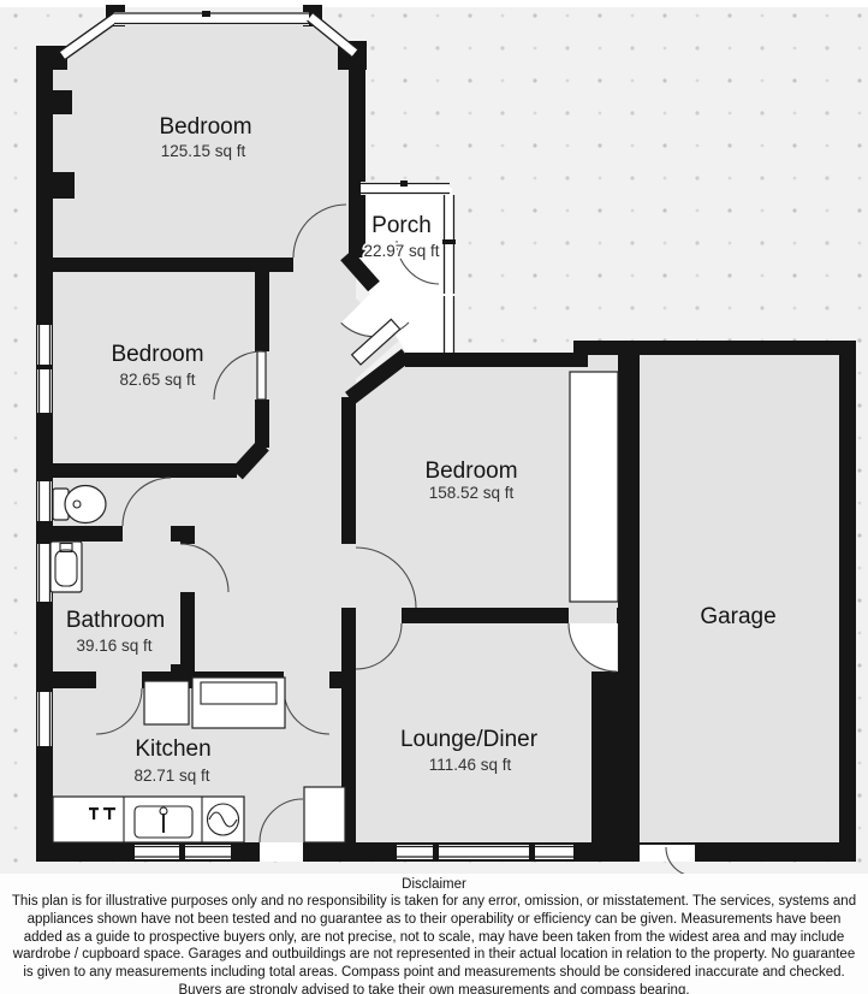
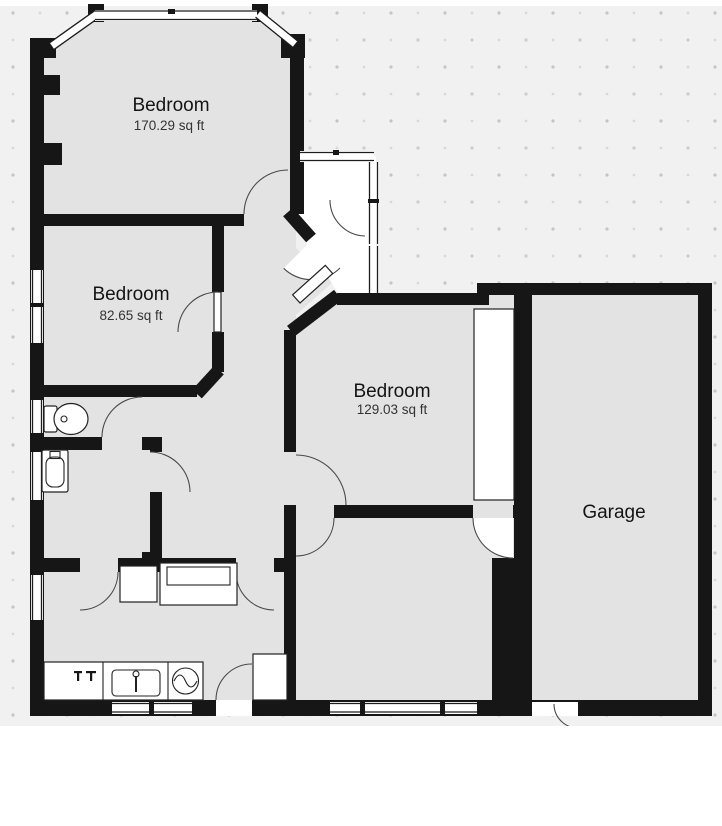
  Bedroom
- 125.15 sq ft
+ 170.29 sq ft
  Bedroom
  82.65 sq ft
- Porch
- 22.97 sq ft
  Bedroom
- 158.52 sq ft
+ 129.03 sq ft
- Bathroom
- 39.16 sq ft
- Kitchen
- 82.71 sq ft
- Lounge/Diner
- 111.46 sq ft
  Garage
- Disclaimer
- This plan is for illustrative purposes only and no responsibility is taken for any error, omission, or misstatement. The services, systems and appliances shown have not been tested and no guarantee as to their operability or efficiency can be given. Measurements have been added as a guide to prospective buyers only, are not precise, not to scale, may have been taken from the widest area and may include wardrobe / cupboard space. Garages and outbuildings are not represented in their actual location in relation to the property. No guarantee is given to any measurements including total areas. Compass point and measurements should be considered inaccurate and checked. Buyers are strongly advised to take their own measurements and compass bearing.
